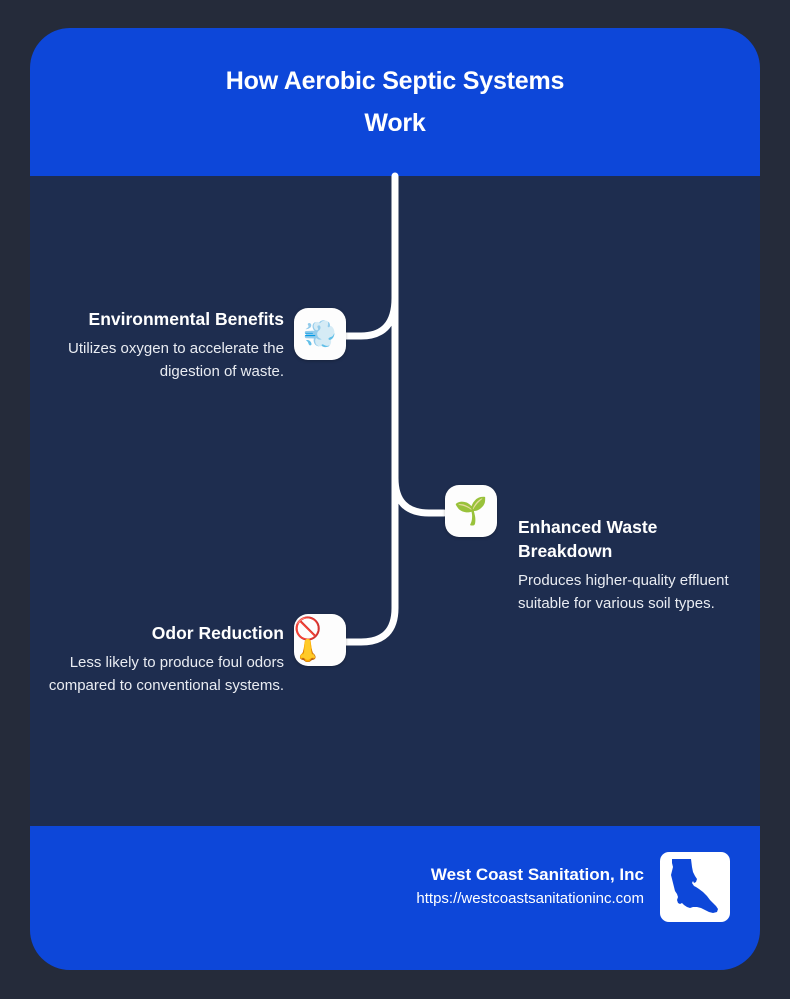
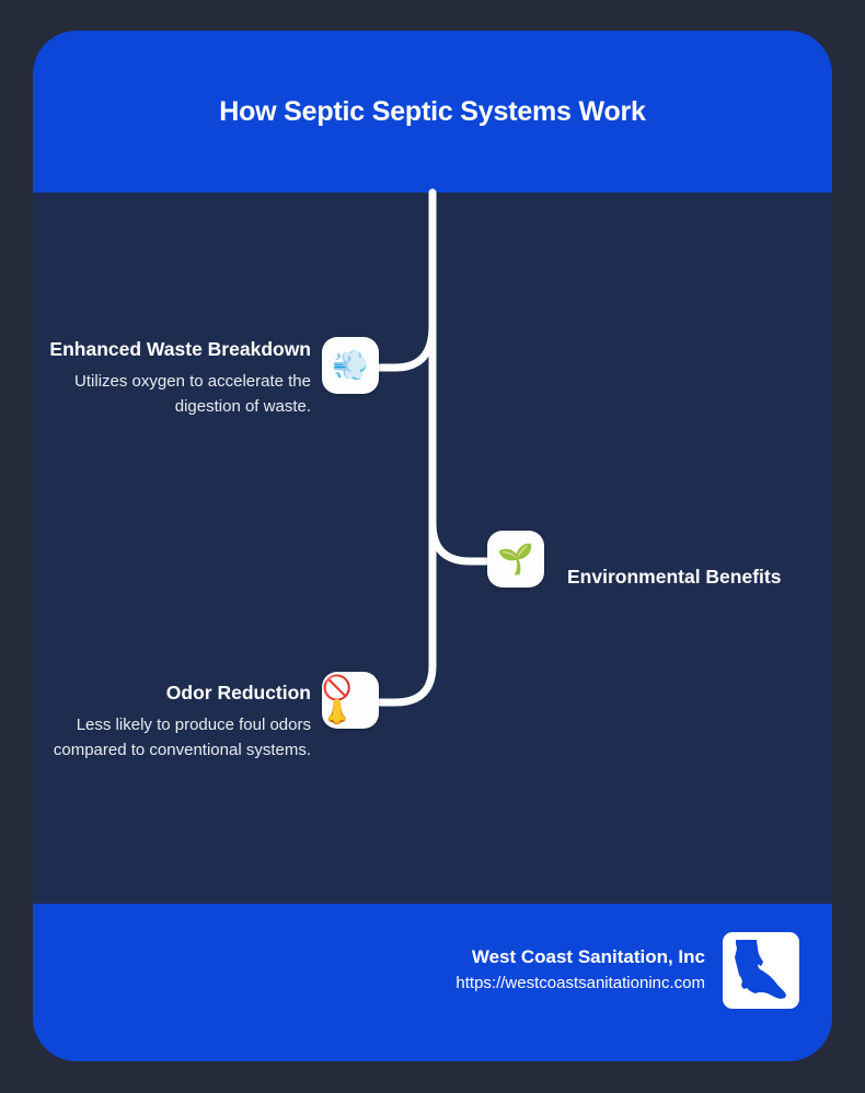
- How Aerobic Septic Systems Work
+ How Septic Septic Systems Work
  💨
- Environmental Benefits
+ Enhanced Waste Breakdown
  Utilizes oxygen to accelerate the digestion of waste.
  🌱
- Enhanced Waste Breakdown
+ Environmental Benefits
- Produces higher-quality effluent suitable for various soil types.
  🚫👃
  Odor Reduction
  Less likely to produce foul odors compared to conventional systems.
  West Coast Sanitation, Inc
  https://westcoastsanitationinc.com
